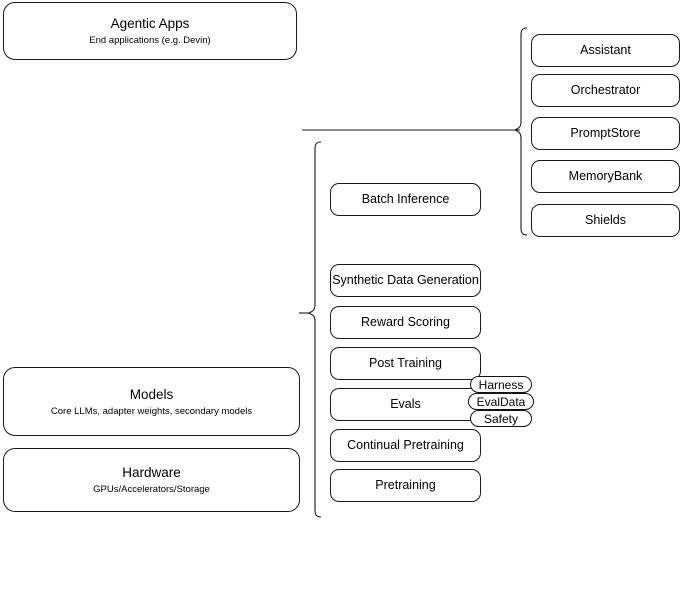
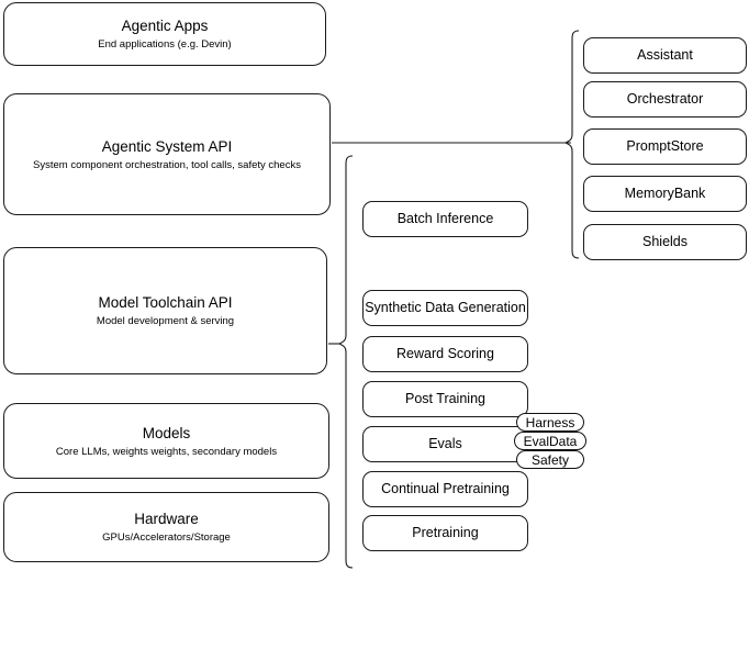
  Agentic Apps
  End applications (e.g. Devin)
+ Agentic System API
+ System component orchestration, tool calls, safety checks
+ Model Toolchain API
+ Model development & serving
  Models
- Core LLMs, adapter weights, secondary models
+ Core LLMs, weights weights, secondary models
  Hardware
  GPUs/Accelerators/Storage
  Assistant
  Orchestrator
  PromptStore
  MemoryBank
  Shields
  Batch Inference
  Synthetic Data Generation
  Reward Scoring
  Post Training
  Evals
  Continual Pretraining
  Pretraining
  Harness
  EvalData
  Safety
